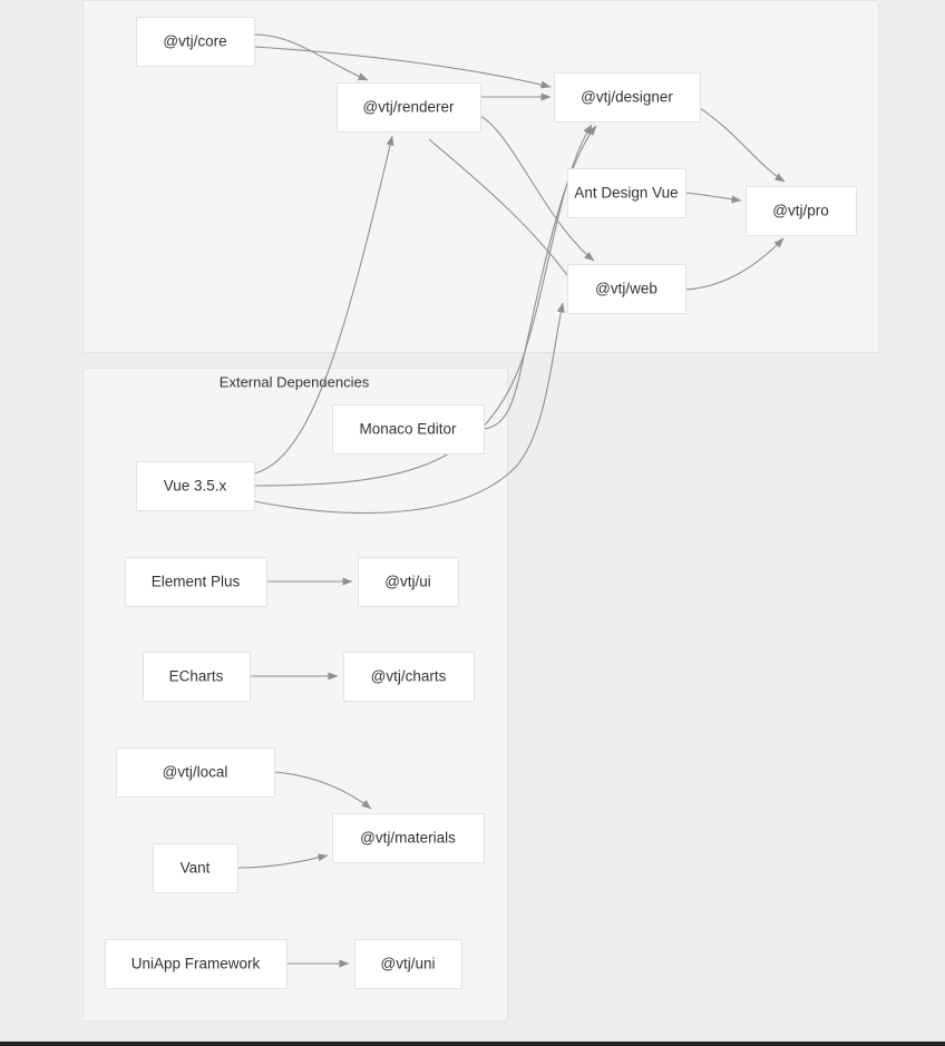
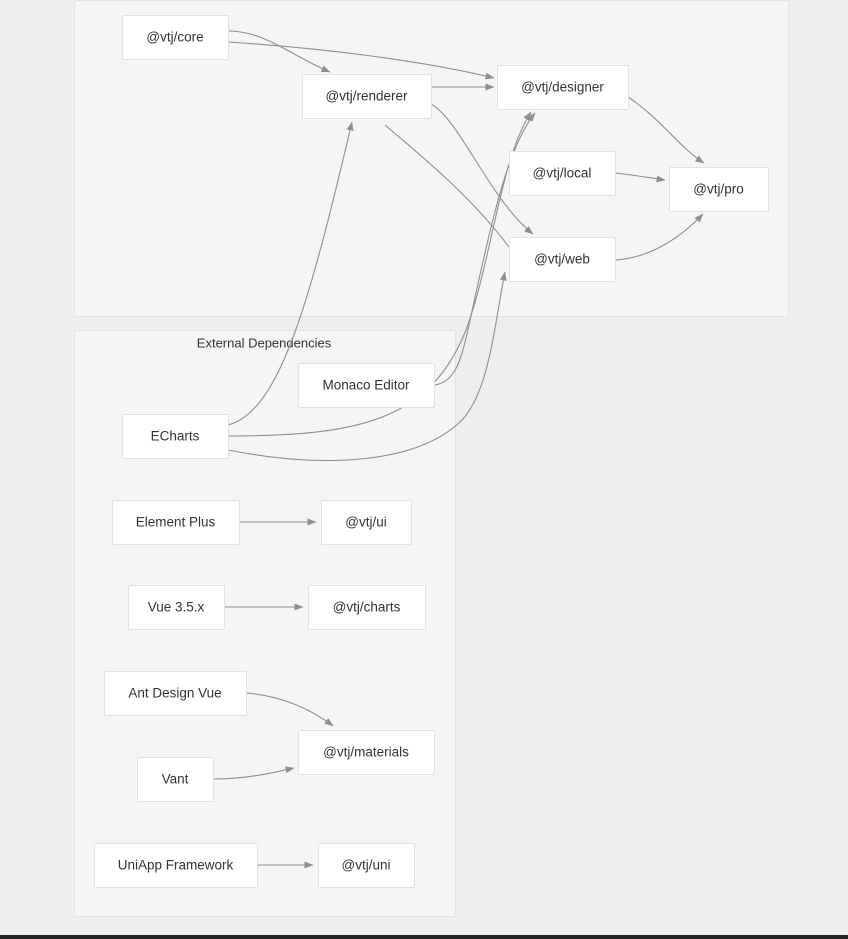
  External Dependencies
  @vtj/core
  @vtj/renderer
  @vtj/designer
- Ant Design Vue
+ @vtj/local
  @vtj/pro
  @vtj/web
  Monaco Editor
- Vue 3.5.x
+ ECharts
  Element Plus
  @vtj/ui
- ECharts
+ Vue 3.5.x
  @vtj/charts
- @vtj/local
+ Ant Design Vue
  @vtj/materials
  Vant
  UniApp Framework
  @vtj/uni
